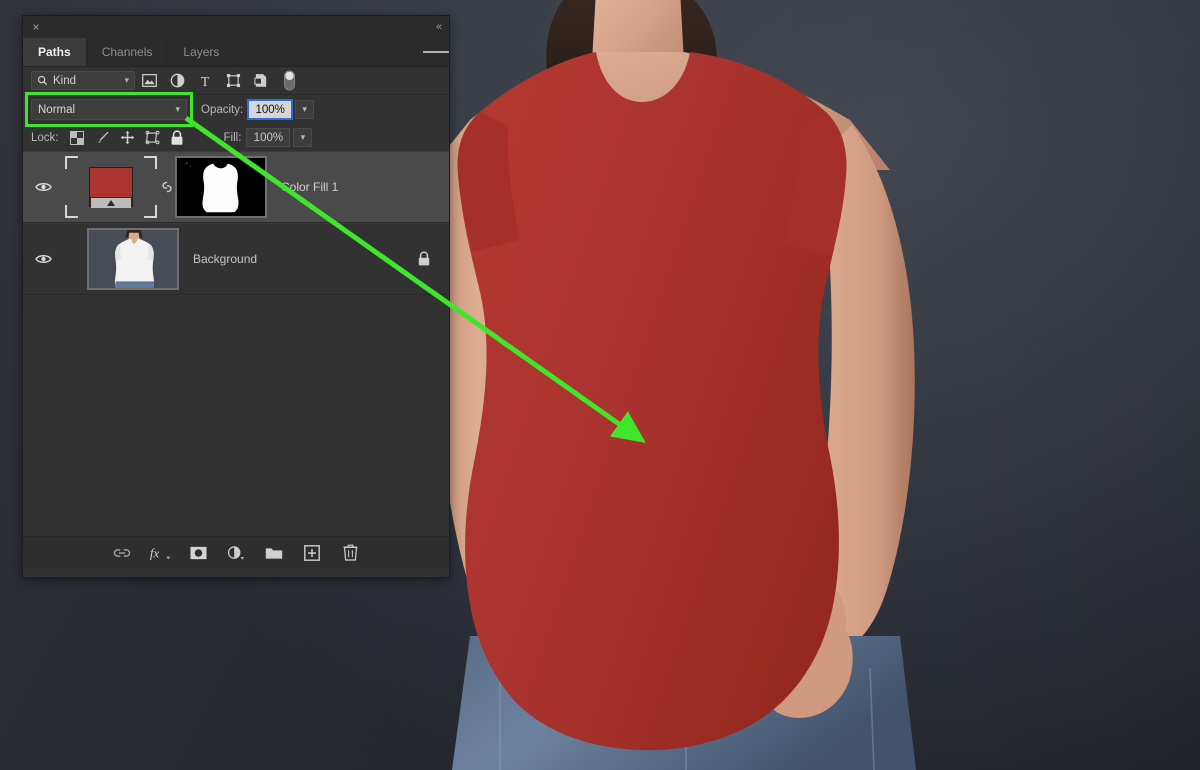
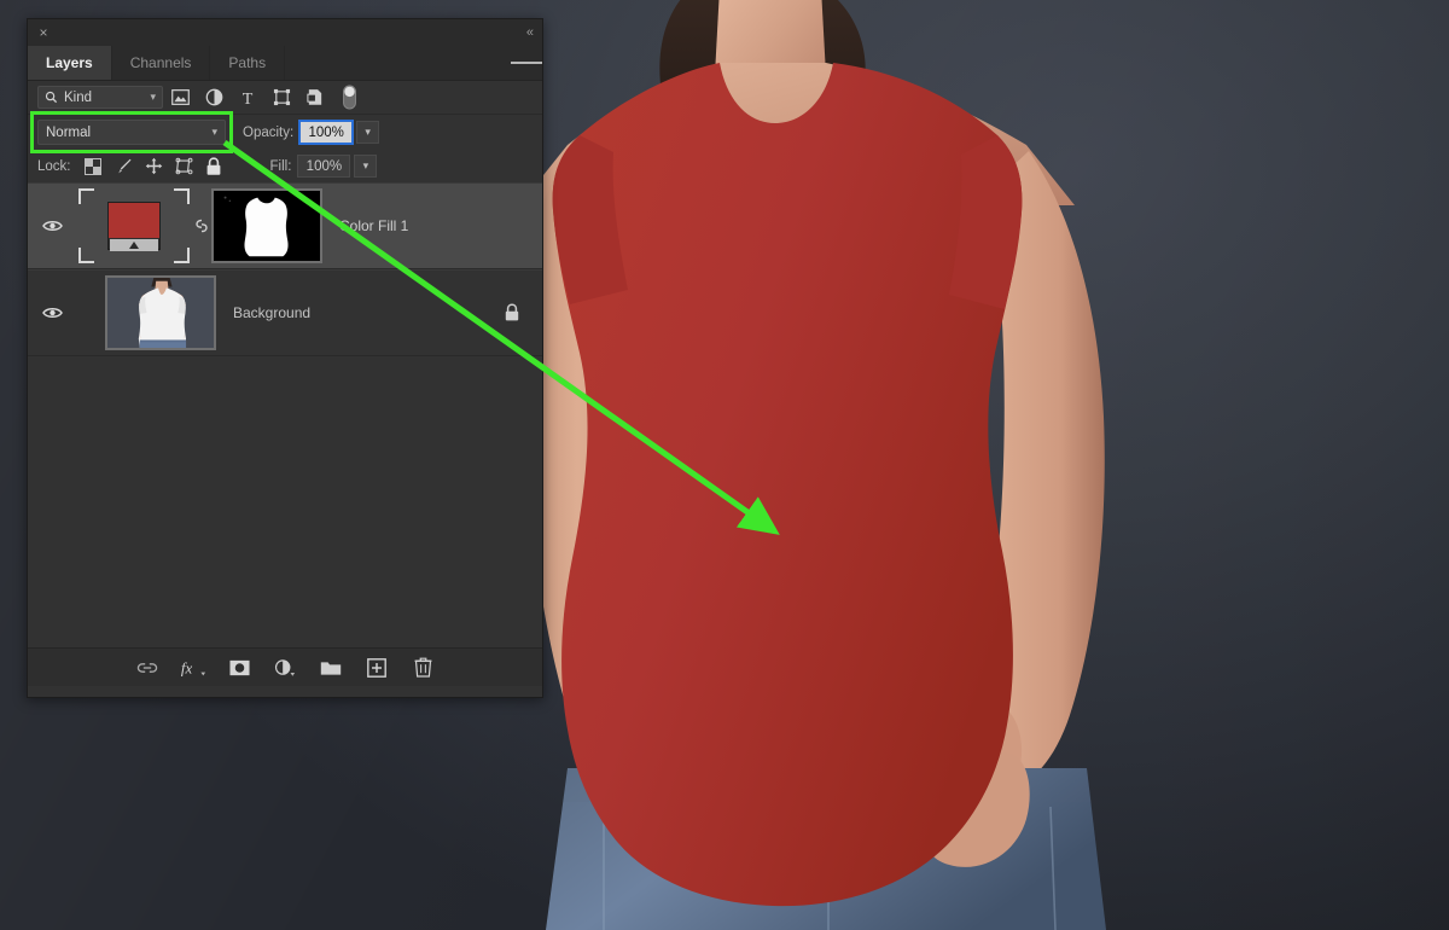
  ×
  «
- Paths
+ Layers
  Channels
- Layers
+ Paths
  Kind
  ▾
  T
  Normal
  ▾
  Opacity:
  100%
  ▾
  Lock:
  Fill:
  100%
  ▾
  olor Fill 1
  Background
  fx
